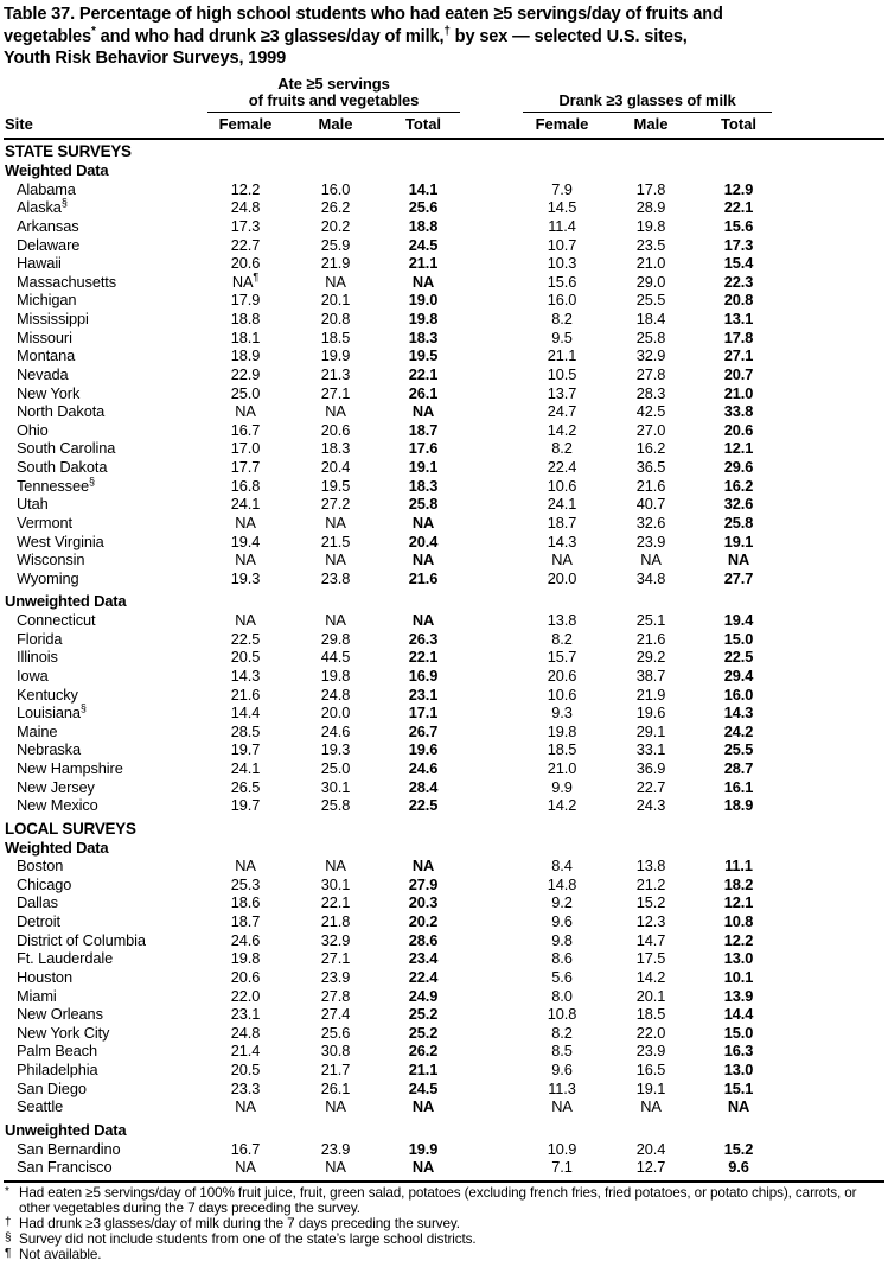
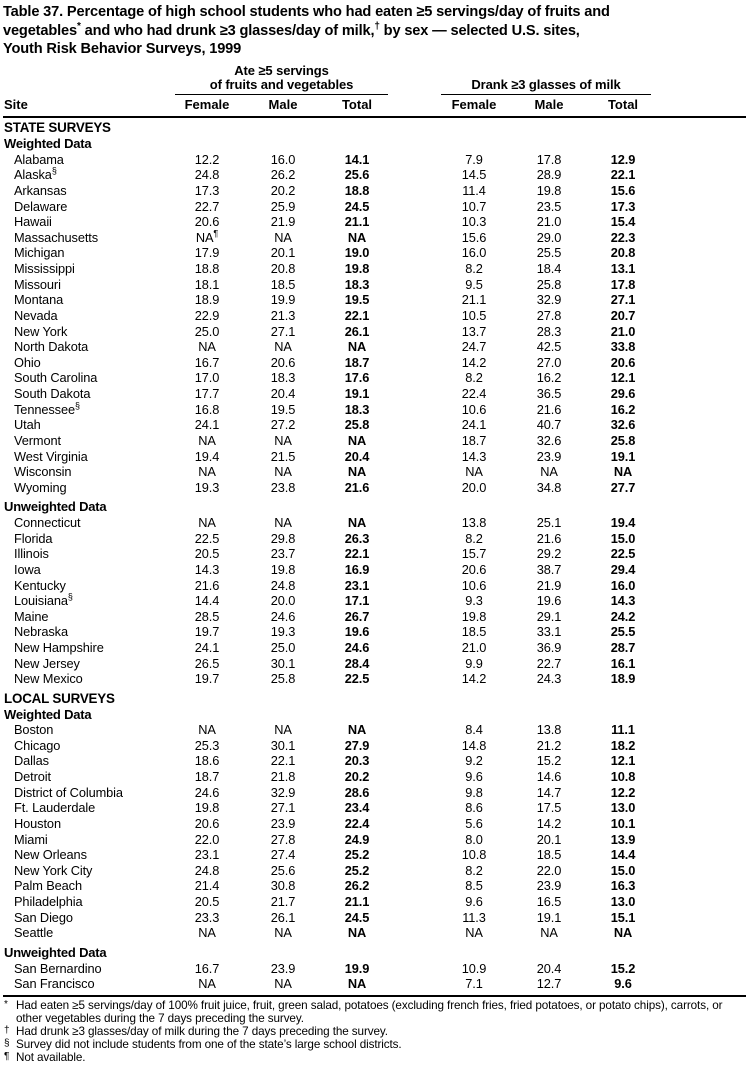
  Table 37. Percentage of high school students who had eaten ≥5 servings/day of fruits and
  vegetables* and who had drunk ≥3 glasses/day of milk,† by sex — selected U.S. sites,
  Youth Risk Behavior Surveys, 1999
  Ate ≥5 servings
  of fruits and vegetables
  Drank ≥3 glasses of milk
  Site
  Female
  Male
  Total
  Female
  Male
  Total
  STATE SURVEYS
  Weighted Data
  Alabama
  12.2
  16.0
  14.1
  7.9
  17.8
  12.9
  Alaska§
  24.8
  26.2
  25.6
  14.5
  28.9
  22.1
  Arkansas
  17.3
  20.2
  18.8
  11.4
  19.8
  15.6
  Delaware
  22.7
  25.9
  24.5
  10.7
  23.5
  17.3
  Hawaii
  20.6
  21.9
  21.1
  10.3
  21.0
  15.4
  Massachusetts
  NA¶
  NA
  NA
  15.6
  29.0
  22.3
  Michigan
  17.9
  20.1
  19.0
  16.0
  25.5
  20.8
  Mississippi
  18.8
  20.8
  19.8
  8.2
  18.4
  13.1
  Missouri
  18.1
  18.5
  18.3
  9.5
  25.8
  17.8
  Montana
  18.9
  19.9
  19.5
  21.1
  32.9
  27.1
  Nevada
  22.9
  21.3
  22.1
  10.5
  27.8
  20.7
  New York
  25.0
  27.1
  26.1
  13.7
  28.3
  21.0
  North Dakota
  NA
  NA
  NA
  24.7
  42.5
  33.8
  Ohio
  16.7
  20.6
  18.7
  14.2
  27.0
  20.6
  South Carolina
  17.0
  18.3
  17.6
  8.2
  16.2
  12.1
  South Dakota
  17.7
  20.4
  19.1
  22.4
  36.5
  29.6
  Tennessee§
  16.8
  19.5
  18.3
  10.6
  21.6
  16.2
  Utah
  24.1
  27.2
  25.8
  24.1
  40.7
  32.6
  Vermont
  NA
  NA
  NA
  18.7
  32.6
  25.8
  West Virginia
  19.4
  21.5
  20.4
  14.3
  23.9
  19.1
  Wisconsin
  NA
  NA
  NA
  NA
  NA
  NA
  Wyoming
  19.3
  23.8
  21.6
  20.0
  34.8
  27.7
  Unweighted Data
  Connecticut
  NA
  NA
  NA
  13.8
  25.1
  19.4
  Florida
  22.5
  29.8
  26.3
  8.2
  21.6
  15.0
  Illinois
  20.5
- 44.5
+ 23.7
  22.1
  15.7
  29.2
  22.5
  Iowa
  14.3
  19.8
  16.9
  20.6
  38.7
  29.4
  Kentucky
  21.6
  24.8
  23.1
  10.6
  21.9
  16.0
  Louisiana§
  14.4
  20.0
  17.1
  9.3
  19.6
  14.3
  Maine
  28.5
  24.6
  26.7
  19.8
  29.1
  24.2
  Nebraska
  19.7
  19.3
  19.6
  18.5
  33.1
  25.5
  New Hampshire
  24.1
  25.0
  24.6
  21.0
  36.9
  28.7
  New Jersey
  26.5
  30.1
  28.4
  9.9
  22.7
  16.1
  New Mexico
  19.7
  25.8
  22.5
  14.2
  24.3
  18.9
  LOCAL SURVEYS
  Weighted Data
  Boston
  NA
  NA
  NA
  8.4
  13.8
  11.1
  Chicago
  25.3
  30.1
  27.9
  14.8
  21.2
  18.2
  Dallas
  18.6
  22.1
  20.3
  9.2
  15.2
  12.1
  Detroit
  18.7
  21.8
  20.2
  9.6
- 12.3
+ 14.6
  10.8
  District of Columbia
  24.6
  32.9
  28.6
  9.8
  14.7
  12.2
  Ft. Lauderdale
  19.8
  27.1
  23.4
  8.6
  17.5
  13.0
  Houston
  20.6
  23.9
  22.4
  5.6
  14.2
  10.1
  Miami
  22.0
  27.8
  24.9
  8.0
  20.1
  13.9
  New Orleans
  23.1
  27.4
  25.2
  10.8
  18.5
  14.4
  New York City
  24.8
  25.6
  25.2
  8.2
  22.0
  15.0
  Palm Beach
  21.4
  30.8
  26.2
  8.5
  23.9
  16.3
  Philadelphia
  20.5
  21.7
  21.1
  9.6
  16.5
  13.0
  San Diego
  23.3
  26.1
  24.5
  11.3
  19.1
  15.1
  Seattle
  NA
  NA
  NA
  NA
  NA
  NA
  Unweighted Data
  San Bernardino
  16.7
  23.9
  19.9
  10.9
  20.4
  15.2
  San Francisco
  NA
  NA
  NA
  7.1
  12.7
  9.6
  *
  Had eaten ≥5 servings/day of 100% fruit juice, fruit, green salad, potatoes (excluding french fries, fried potatoes, or potato chips), carrots, or other vegetables during the 7 days preceding the survey.
  †
  Had drunk ≥3 glasses/day of milk during the 7 days preceding the survey.
  §
  Survey did not include students from one of the state’s large school districts.
  ¶
  Not available.
